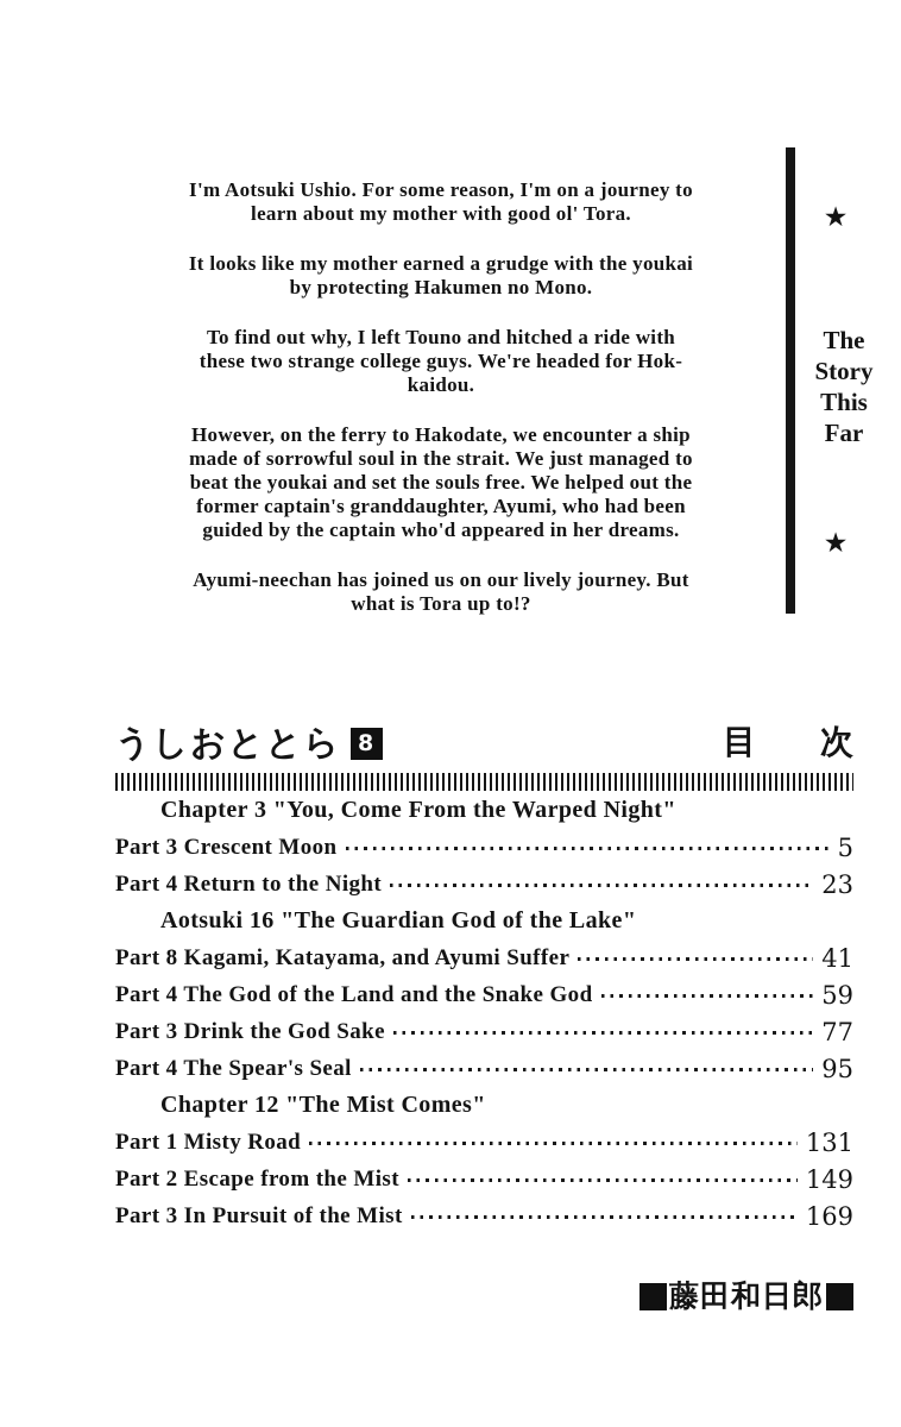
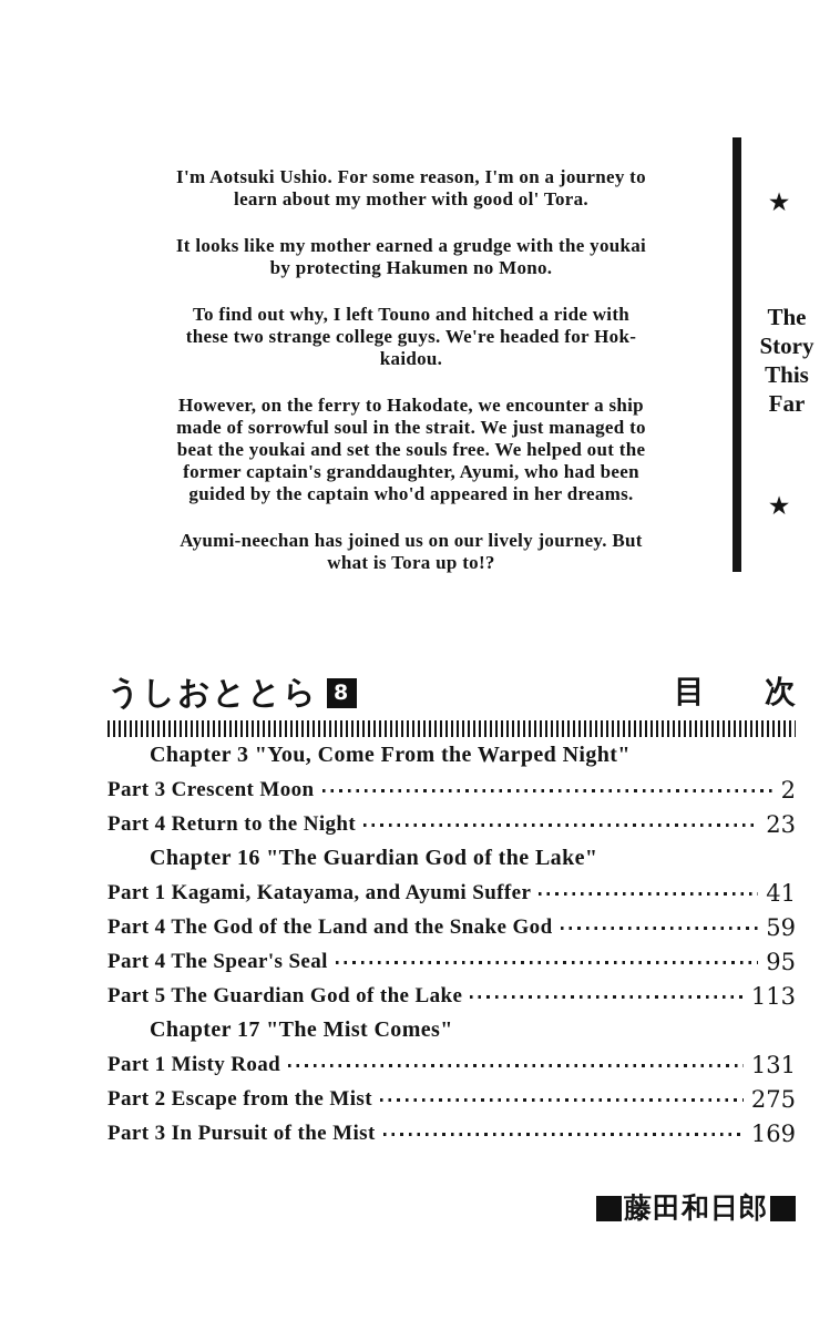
  I'm Aotsuki Ushio. For some reason, I'm on a journey to
  learn about my mother with good ol' Tora.
  It looks like my mother earned a grudge with the youkai
  by protecting Hakumen no Mono.
  To find out why, I left Touno and hitched a ride with
  these two strange college guys. We're headed for Hok-
  kaidou.
  However, on the ferry to Hakodate, we encounter a ship
  made of sorrowful soul in the strait. We just managed to
  beat the youkai and set the souls free. We helped out the
  former captain's granddaughter, Ayumi, who had been
  guided by the captain who'd appeared in her dreams.
  Ayumi-neechan has joined us on our lively journey. But
  what is Tora up to!?
  ★
  The
  Story
  This
  Far
  ★
  うしおととら
  8
  目 次
  Chapter 3 "You, Come From the Warped Night"
  Part 3 Crescent Moon
- 5
+ 2
  Part 4 Return to the Night
  23
- Aotsuki 16 "The Guardian God of the Lake"
+ Chapter 16 "The Guardian God of the Lake"
- Part 8 Kagami, Katayama, and Ayumi Suffer
+ Part 1 Kagami, Katayama, and Ayumi Suffer
  41
  Part 4 The God of the Land and the Snake God
  59
- Part 3 Drink the God Sake
- 77
  Part 4 The Spear's Seal
  95
+ Part 5 The Guardian God of the Lake
+ 113
- Chapter 12 "The Mist Comes"
+ Chapter 17 "The Mist Comes"
  Part 1 Misty Road
  131
  Part 2 Escape from the Mist
- 149
+ 275
  Part 3 In Pursuit of the Mist
  169
  藤田和日郎
